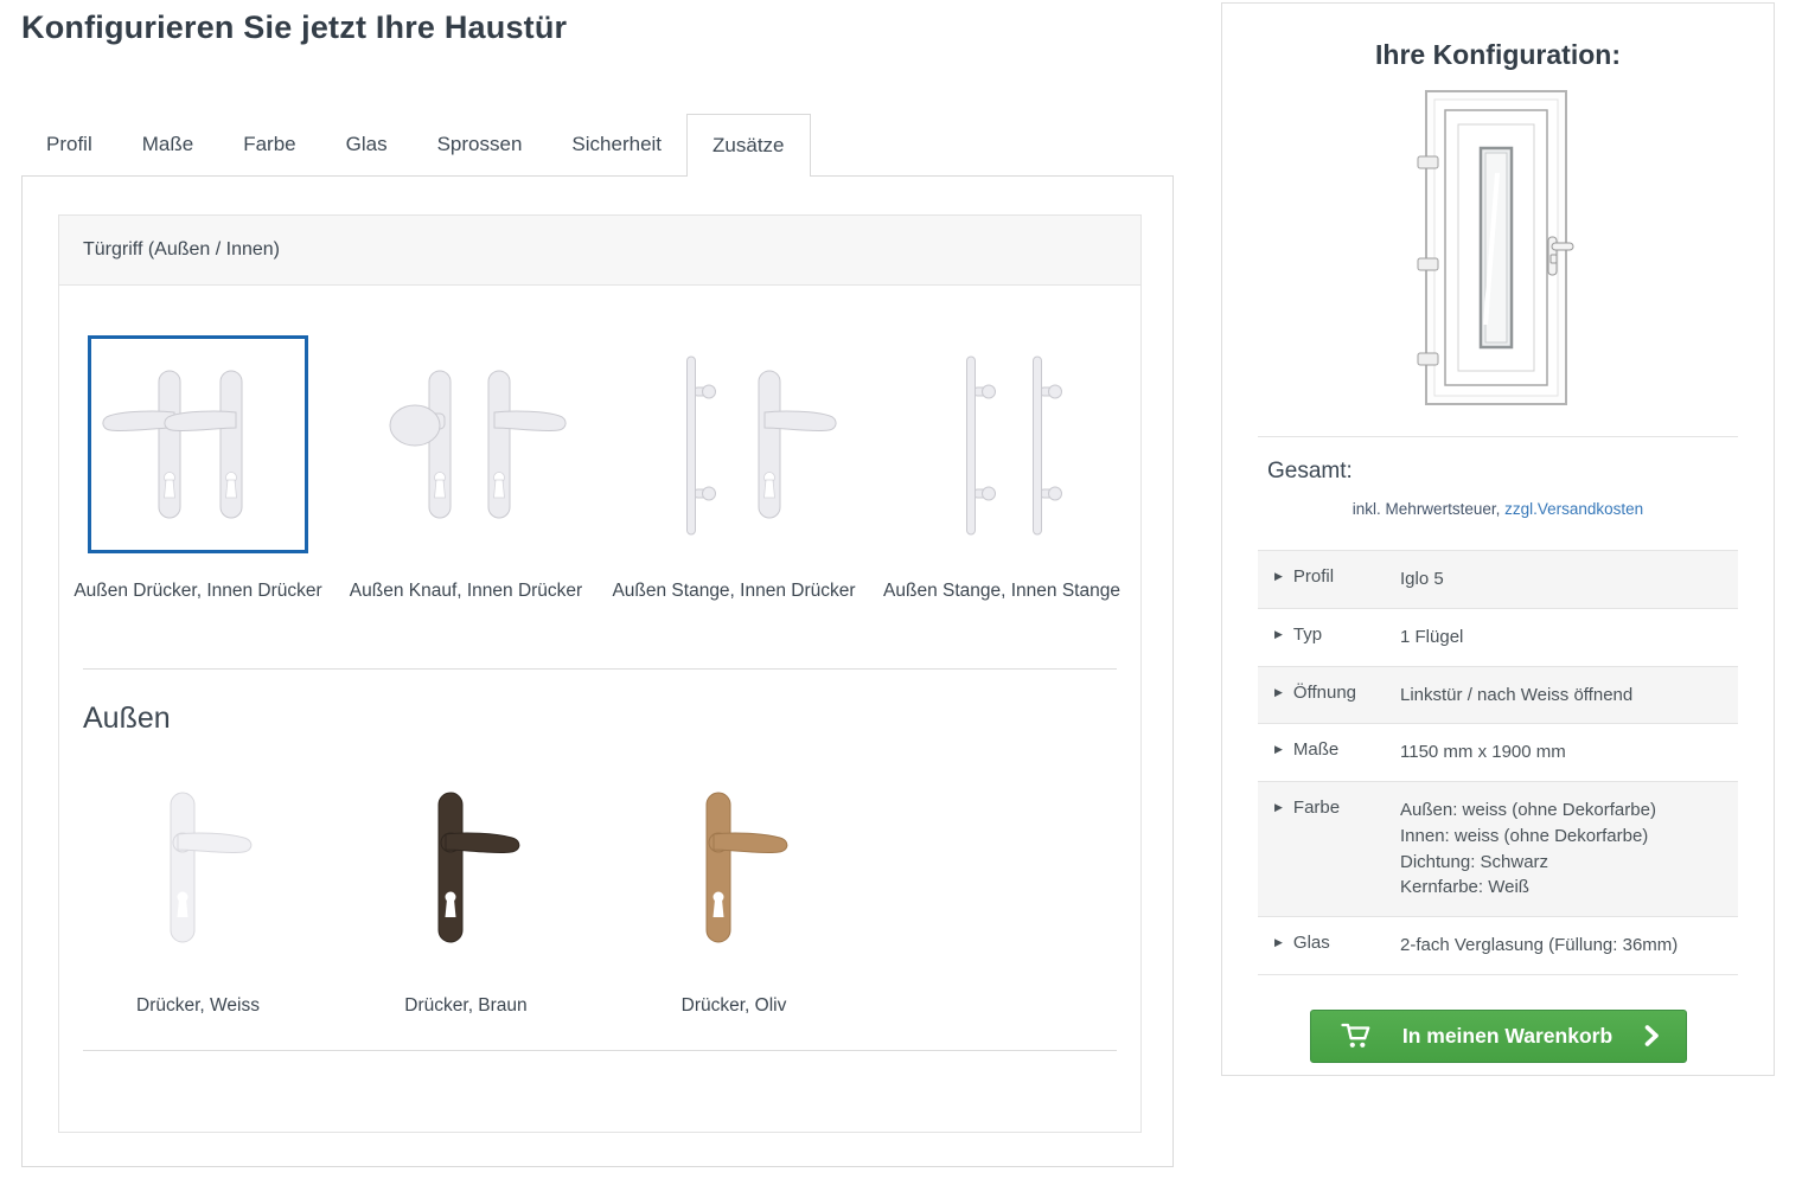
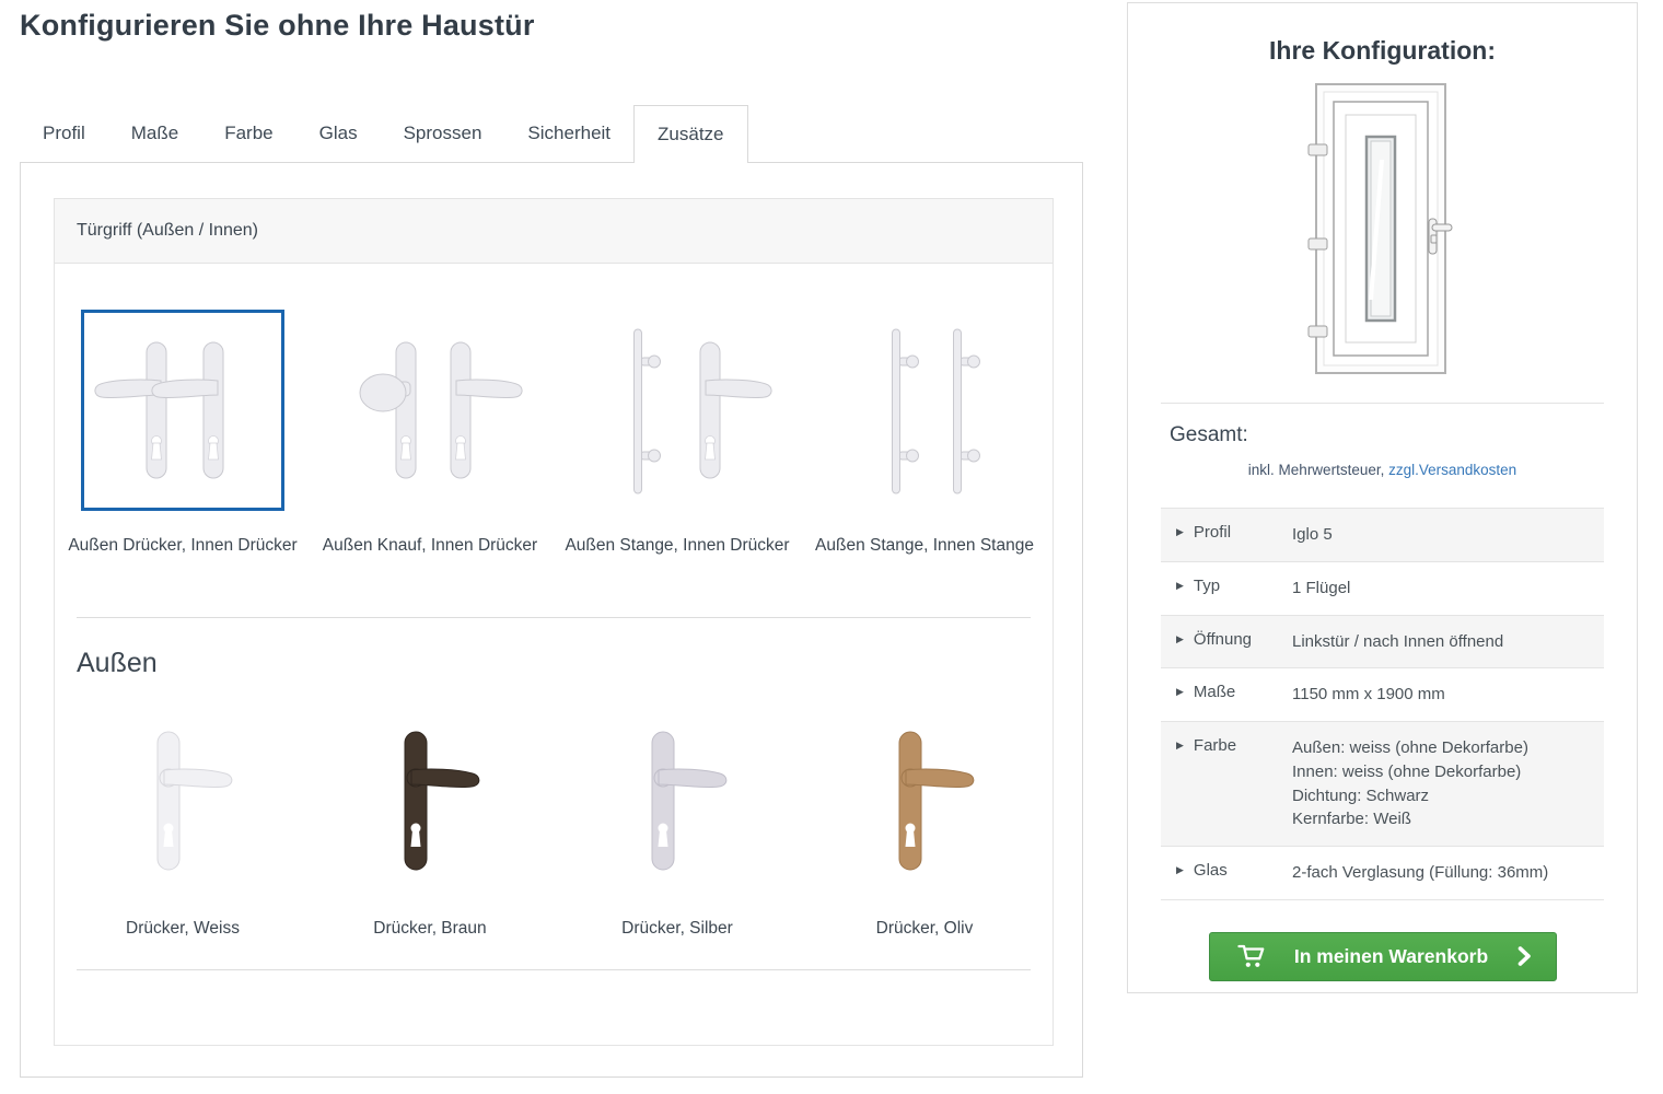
- Konfigurieren Sie jetzt Ihre Haustür
+ Konfigurieren Sie ohne Ihre Haustür
  Profil
  Maße
  Farbe
  Glas
  Sprossen
  Sicherheit
  Zusätze
  Türgriff (Außen / Innen)
  Außen Drücker, Innen Drücker
  Außen Knauf, Innen Drücker
  Außen Stange, Innen Drücker
  Außen Stange, Innen Stange
  Außen
  Drücker, Weiss
  Drücker, Braun
+ Drücker, Silber
  Drücker, Oliv
  Ihre Konfiguration:
  Gesamt:
  inkl. Mehrwertsteuer, zzgl.Versandkosten
  ▶
  Profil
  Iglo 5
  ▶
  Typ
  1 Flügel
  ▶
  Öffnung
- Linkstür / nach Weiss öffnend
+ Linkstür / nach Innen öffnend
  ▶
  Maße
  1150 mm x 1900 mm
  ▶
  Farbe
  Außen: weiss (ohne Dekorfarbe)
  Innen: weiss (ohne Dekorfarbe)
  Dichtung: Schwarz
  Kernfarbe: Weiß
  ▶
  Glas
  2-fach Verglasung (Füllung: 36mm)
  In meinen Warenkorb
